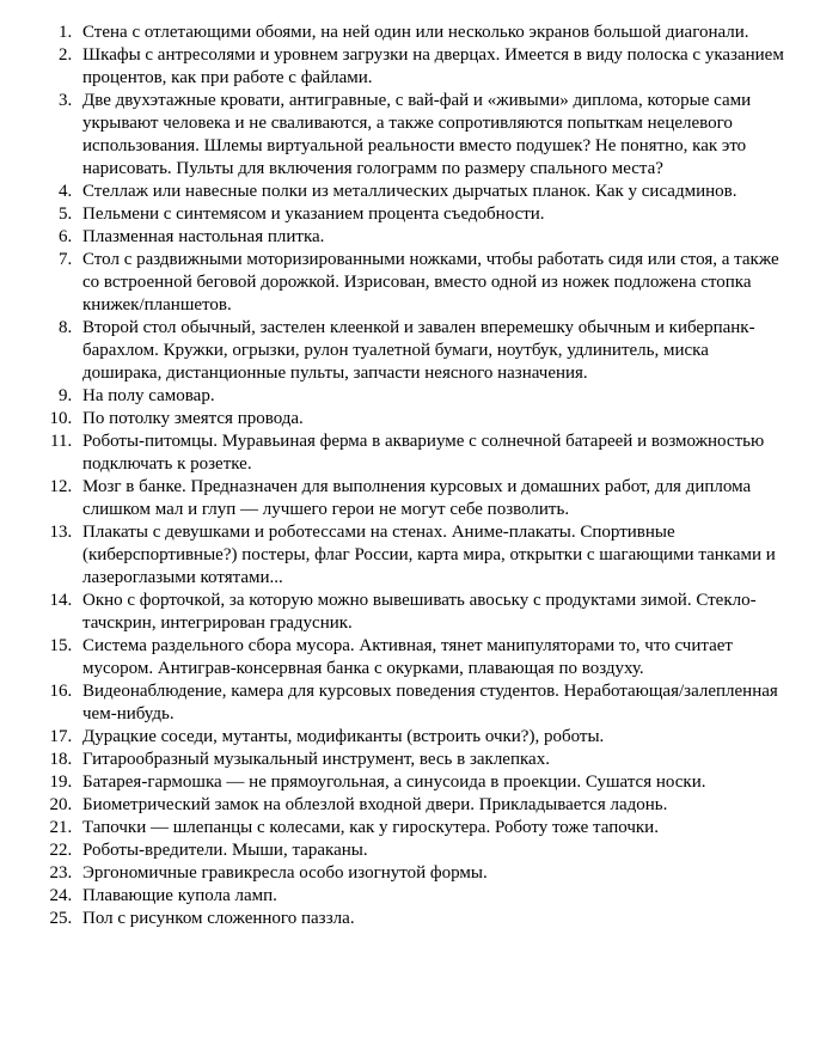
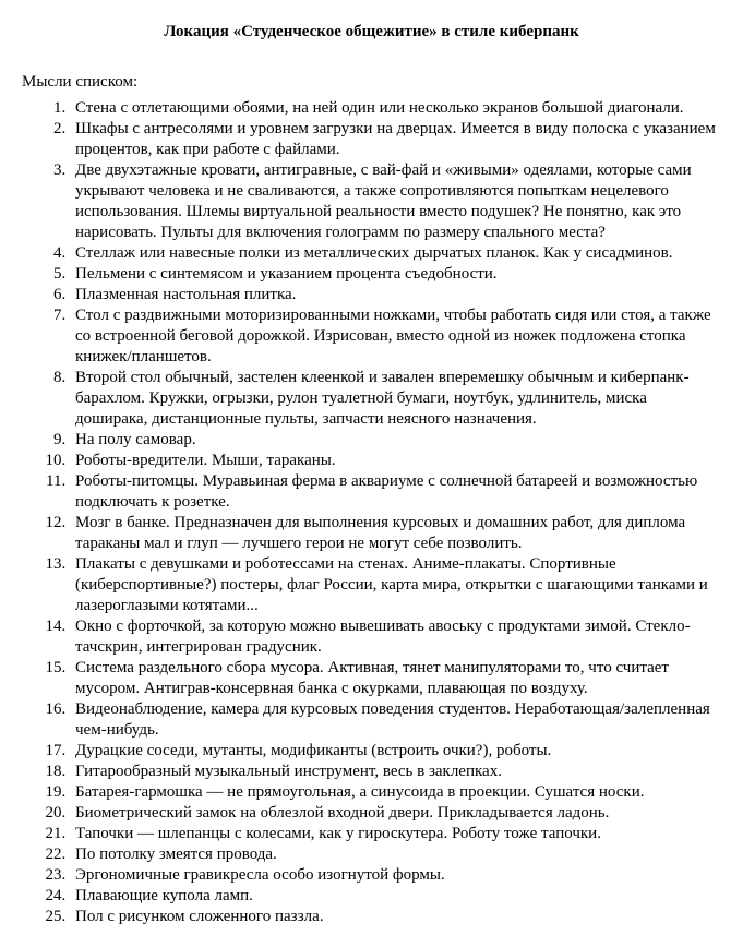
+ Локация «Студенческое общежитие» в стиле киберпанк
+ Мысли списком:
  Стена с отлетающими обоями, на ней один или несколько экранов большой диагонали.
  Шкафы с антресолями и уровнем загрузки на дверцах. Имеется в виду полоска с указанием процентов, как при работе с файлами.
- Две двухэтажные кровати, антигравные, с вай-фай и «живыми» диплома, которые сами укрывают человека и не сваливаются, а также сопротивляются попыткам нецелевого использования. Шлемы виртуальной реальности вместо подушек? Не понятно, как это нарисовать. Пульты для включения голограмм по размеру спального места?
+ Две двухэтажные кровати, антигравные, с вай-фай и «живыми» одеялами, которые сами укрывают человека и не сваливаются, а также сопротивляются попыткам нецелевого использования. Шлемы виртуальной реальности вместо подушек? Не понятно, как это нарисовать. Пульты для включения голограмм по размеру спального места?
  Стеллаж или навесные полки из металлических дырчатых планок. Как у сисадминов.
  Пельмени с синтемясом и указанием процента съедобности.
  Плазменная настольная плитка.
  Стол с раздвижными моторизированными ножками, чтобы работать сидя или стоя, а также со встроенной беговой дорожкой. Изрисован, вместо одной из ножек подложена стопка книжек/планшетов.
  Второй стол обычный, застелен клеенкой и завален вперемешку обычным и киберпанк-барахлом. Кружки, огрызки, рулон туалетной бумаги, ноутбук, удлинитель, миска доширака, дистанционные пульты, запчасти неясного назначения.
  На полу самовар.
- По потолку змеятся провода.
+ Роботы-вредители. Мыши, тараканы.
  Роботы-питомцы. Муравьиная ферма в аквариуме с солнечной батареей и возможностью подключать к розетке.
- Мозг в банке. Предназначен для выполнения курсовых и домашних работ, для диплома слишком мал и глуп — лучшего герои не могут себе позволить.
+ Мозг в банке. Предназначен для выполнения курсовых и домашних работ, для диплома тараканы мал и глуп — лучшего герои не могут себе позволить.
  Плакаты с девушками и роботессами на стенах. Аниме-плакаты. Спортивные (киберспортивные?) постеры, флаг России, карта мира, открытки с шагающими танками и лазероглазыми котятами...
  Окно с форточкой, за которую можно вывешивать авоську с продуктами зимой. Стекло-тачскрин, интегрирован градусник.
  Система раздельного сбора мусора. Активная, тянет манипуляторами то, что считает мусором. Антиграв-консервная банка с окурками, плавающая по воздуху.
  Видеонаблюдение, камера для курсовых поведения студентов. Неработающая/залепленная чем-нибудь.
  Дурацкие соседи, мутанты, модификанты (встроить очки?), роботы.
  Гитарообразный музыкальный инструмент, весь в заклепках.
  Батарея-гармошка — не прямоугольная, а синусоида в проекции. Сушатся носки.
  Биометрический замок на облезлой входной двери. Прикладывается ладонь.
  Тапочки — шлепанцы с колесами, как у гироскутера. Роботу тоже тапочки.
- Роботы-вредители. Мыши, тараканы.
+ По потолку змеятся провода.
  Эргономичные гравикресла особо изогнутой формы.
  Плавающие купола ламп.
  Пол с рисунком сложенного паззла.
